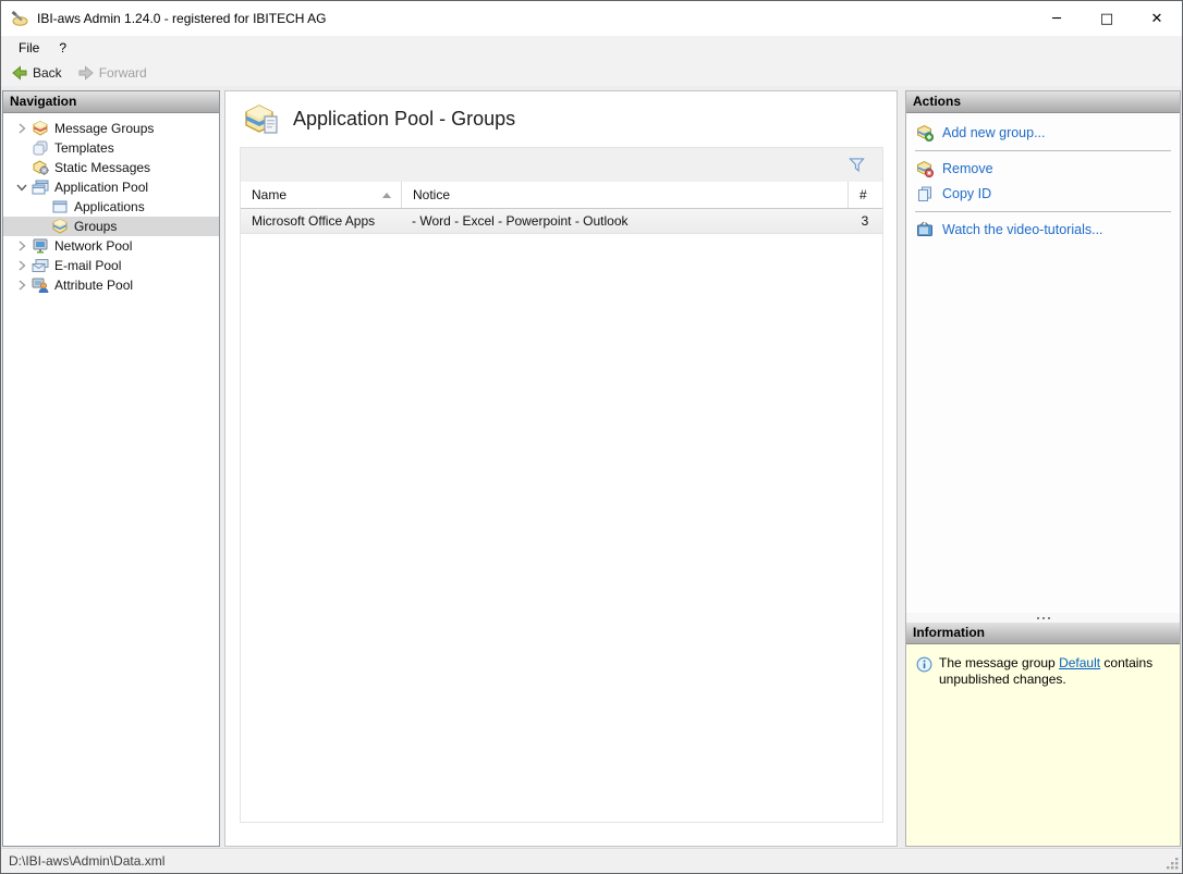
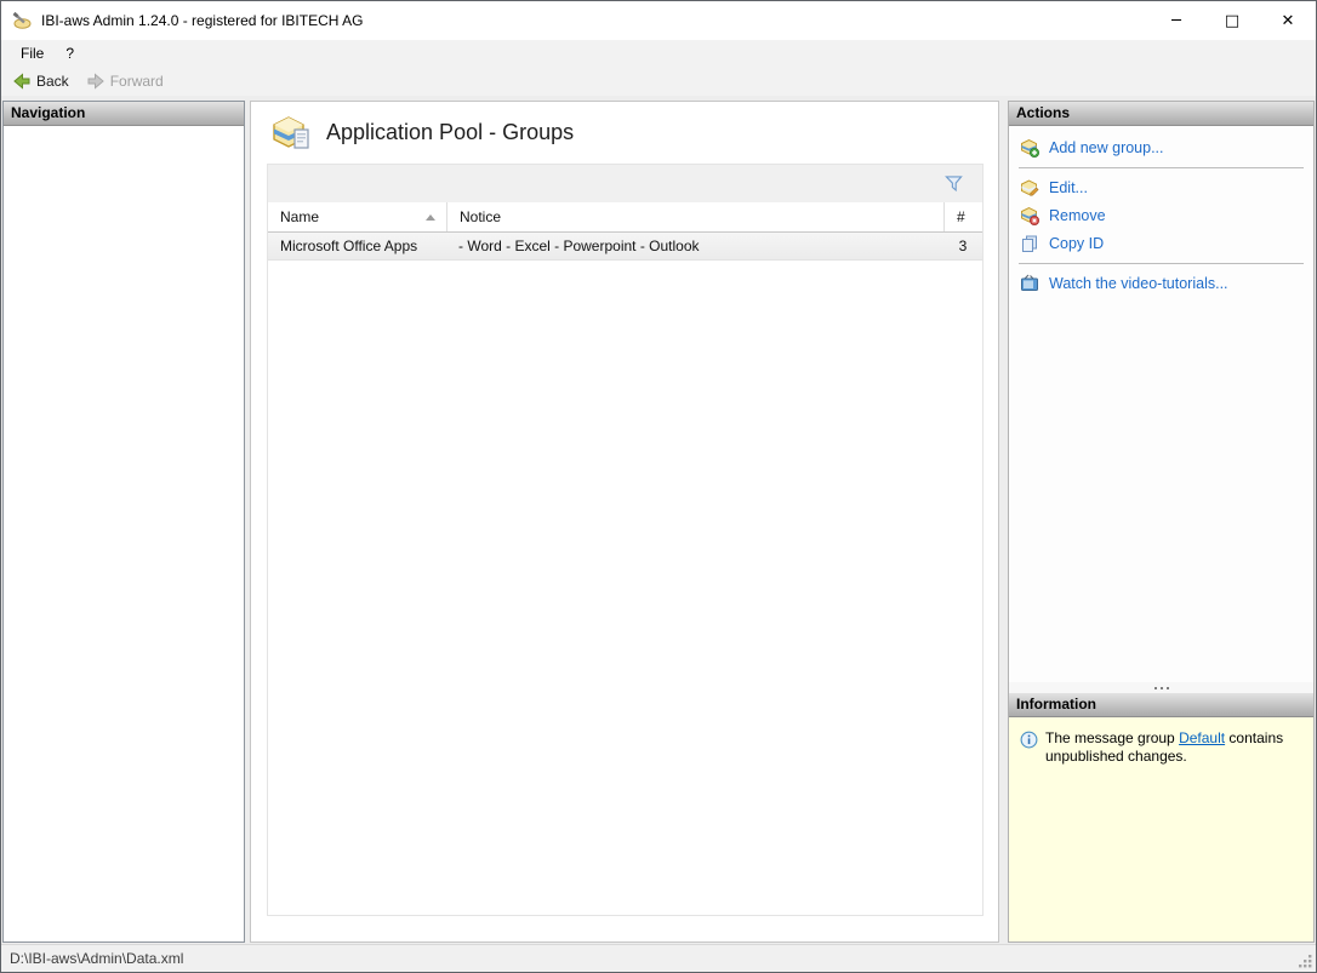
  IBI-aws Admin 1.24.0 - registered for IBITECH AG
  ─
  □
  ✕
  File
  ?
  Back
  Forward
  Navigation
- Message Groups
- Templates
- Static Messages
- Application Pool
- Applications
- Groups
- Network Pool
- E-mail Pool
- Attribute Pool
  Application Pool - Groups
  Name
  Notice
  #
  Microsoft Office Apps
  - Word - Excel - Powerpoint - Outlook
  3
  Actions
  Add new group...
+ Edit...
  Remove
  Copy ID
  Watch the video-tutorials...
  Information
  The message group Default contains unpublished changes.
  D:\IBI-aws\Admin\Data.xml
